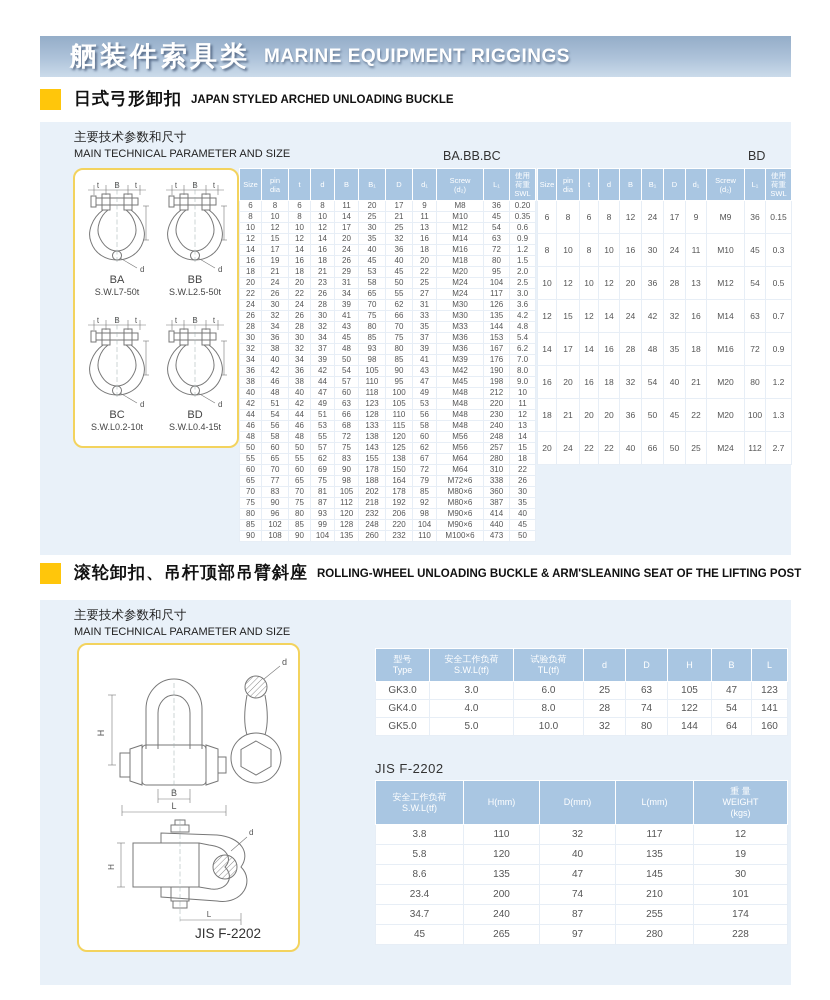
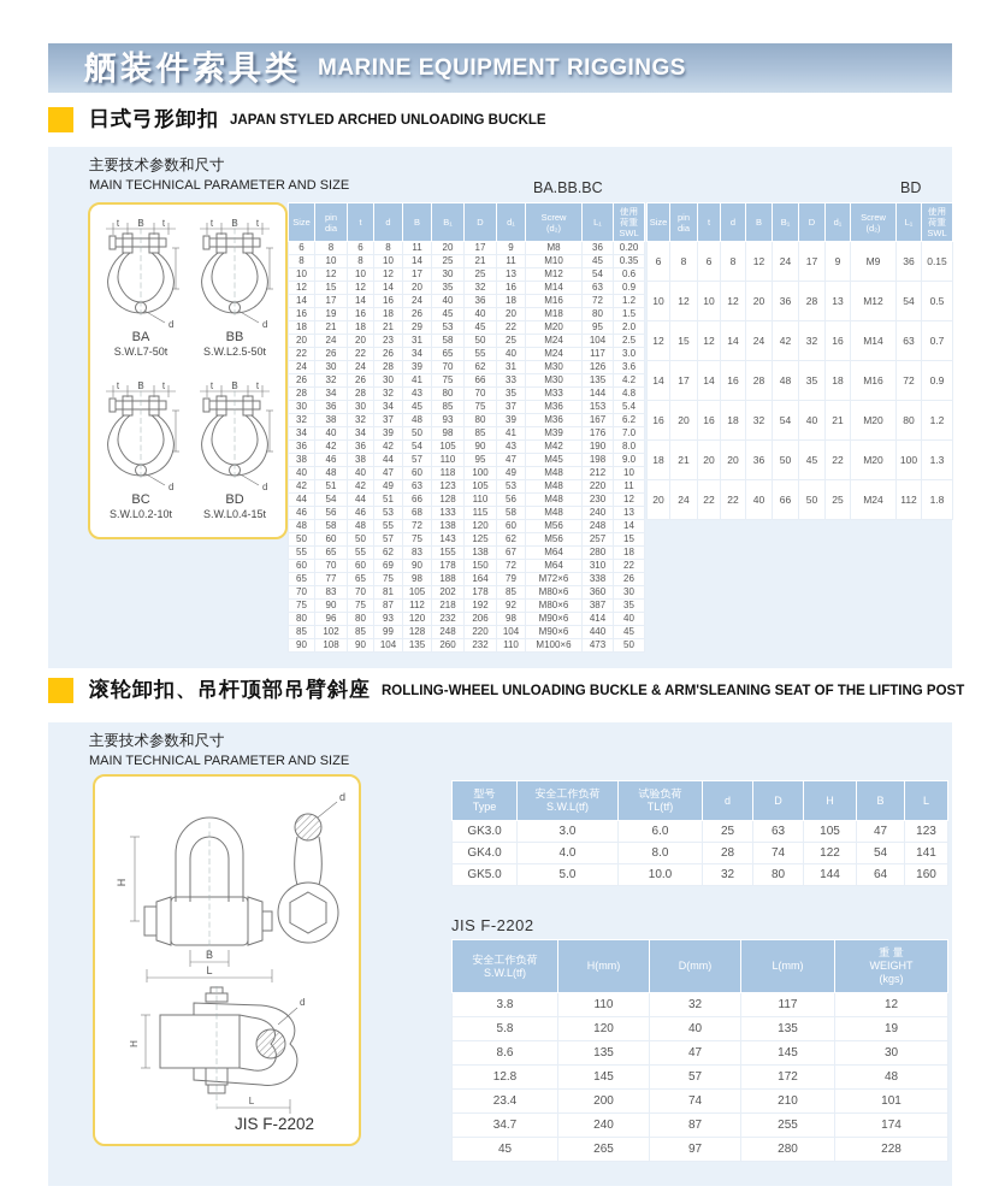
  舾装件索具类
  MARINE EQUIPMENT RIGGINGS
  日式弓形卸扣
  JAPAN STYLED ARCHED UNLOADING BUCKLE
  主要技术参数和尺寸
  MAIN TECHNICAL PARAMETER AND SIZE
  BA.BB.BC
  BD
  BA
  S.W.L7-50t
  BB
  S.W.L2.5-50t
  BC
  S.W.L0.2-10t
  BD
  S.W.L0.4-15t
  Size	pindia	t	d	B	B₁	D	d₁	Screw(d₂)	L₁	使用荷重SWL
  6	8	6	8	11	20	17	9	M8	36	0.20
  8	10	8	10	14	25	21	11	M10	45	0.35
  10	12	10	12	17	30	25	13	M12	54	0.6
  12	15	12	14	20	35	32	16	M14	63	0.9
  14	17	14	16	24	40	36	18	M16	72	1.2
  16	19	16	18	26	45	40	20	M18	80	1.5
  18	21	18	21	29	53	45	22	M20	95	2.0
  20	24	20	23	31	58	50	25	M24	104	2.5
- 22	26	22	26	34	65	55	27	M24	117	3.0
+ 22	26	22	26	34	65	55	40	M24	117	3.0
  24	30	24	28	39	70	62	31	M30	126	3.6
  26	32	26	30	41	75	66	33	M30	135	4.2
  28	34	28	32	43	80	70	35	M33	144	4.8
  30	36	30	34	45	85	75	37	M36	153	5.4
  32	38	32	37	48	93	80	39	M36	167	6.2
  34	40	34	39	50	98	85	41	M39	176	7.0
  36	42	36	42	54	105	90	43	M42	190	8.0
  38	46	38	44	57	110	95	47	M45	198	9.0
  40	48	40	47	60	118	100	49	M48	212	10
  42	51	42	49	63	123	105	53	M48	220	11
  44	54	44	51	66	128	110	56	M48	230	12
  46	56	46	53	68	133	115	58	M48	240	13
  48	58	48	55	72	138	120	60	M56	248	14
  50	60	50	57	75	143	125	62	M56	257	15
  55	65	55	62	83	155	138	67	M64	280	18
  60	70	60	69	90	178	150	72	M64	310	22
  65	77	65	75	98	188	164	79	M72×6	338	26
  70	83	70	81	105	202	178	85	M80×6	360	30
  75	90	75	87	112	218	192	92	M80×6	387	35
  80	96	80	93	120	232	206	98	M90×6	414	40
  85	102	85	99	128	248	220	104	M90×6	440	45
  90	108	90	104	135	260	232	110	M100×6	473	50
  Size	pindia	t	d	B	B₁	D	d₁	Screw(d₂)	L₁	使用荷重SWL
  6	8	6	8	12	24	17	9	M9	36	0.15
- 8	10	8	10	16	30	24	11	M10	45	0.3
  10	12	10	12	20	36	28	13	M12	54	0.5
  12	15	12	14	24	42	32	16	M14	63	0.7
  14	17	14	16	28	48	35	18	M16	72	0.9
  16	20	16	18	32	54	40	21	M20	80	1.2
  18	21	20	20	36	50	45	22	M20	100	1.3
- 20	24	22	22	40	66	50	25	M24	112	2.7
+ 20	24	22	22	40	66	50	25	M24	112	1.8
  滚轮卸扣、吊杆顶部吊臂斜座
  ROLLING-WHEEL UNLOADING BUCKLE & ARM'SLEANING SEAT OF THE LIFTING POST
  主要技术参数和尺寸
  MAIN TECHNICAL PARAMETER AND SIZE
  B
  L
  d
  L
  d
  JIS F-2202
  型号Type	安全工作负荷S.W.L(tf)	试验负荷TL(tf)	d	D	H	B	L
  GK3.0	3.0	6.0	25	63	105	47	123
  GK4.0	4.0	8.0	28	74	122	54	141
  GK5.0	5.0	10.0	32	80	144	64	160
  JIS F-2202
  安全工作负荷S.W.L(tf)	H(mm)	D(mm)	L(mm)	重 量WEIGHT(kgs)
  3.8	110	32	117	12
  5.8	120	40	135	19
  8.6	135	47	145	30
+ 12.8	145	57	172	48
  23.4	200	74	210	101
  34.7	240	87	255	174
  45	265	97	280	228
